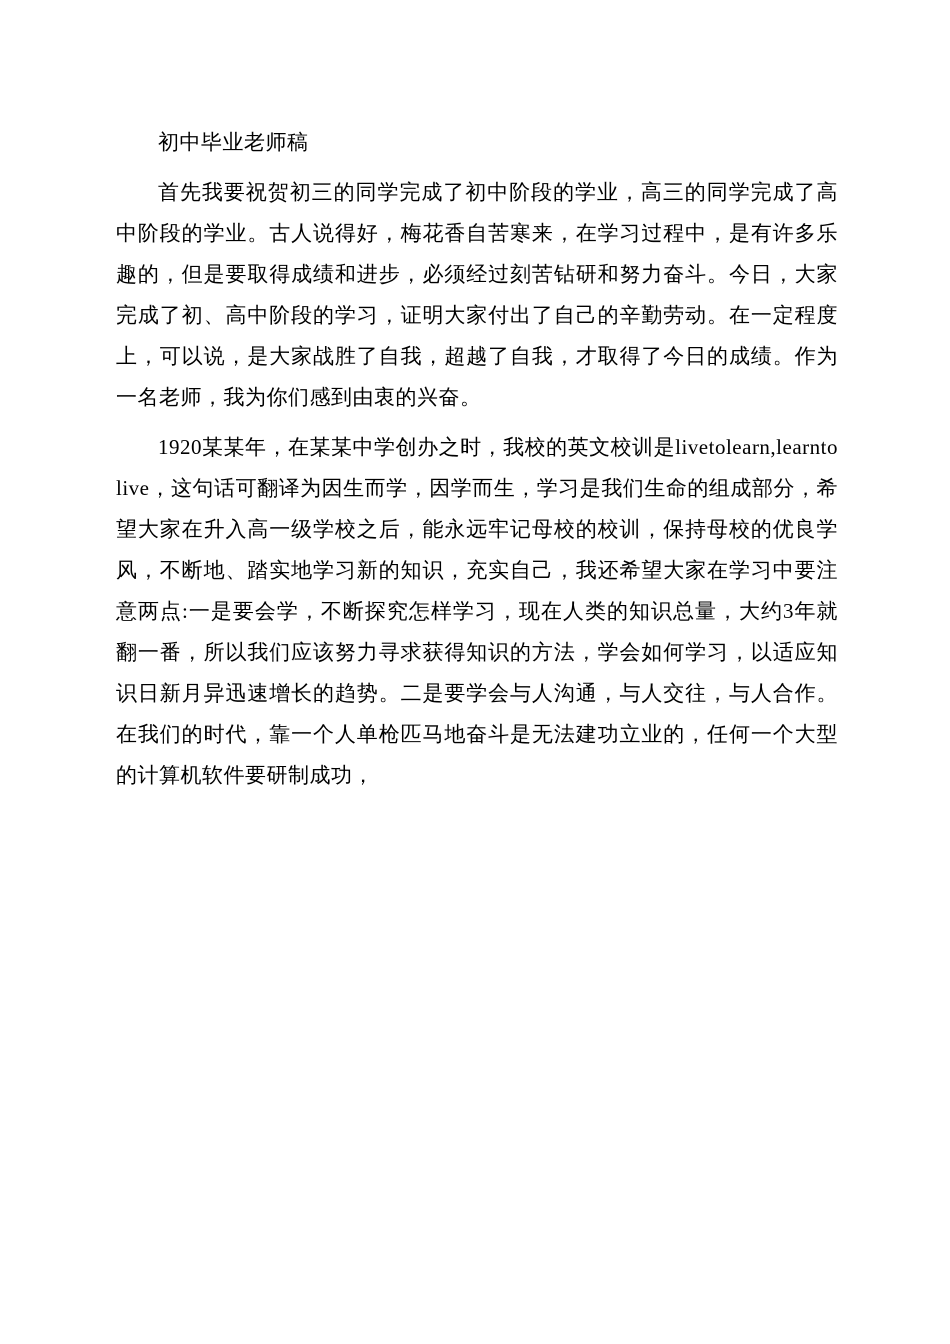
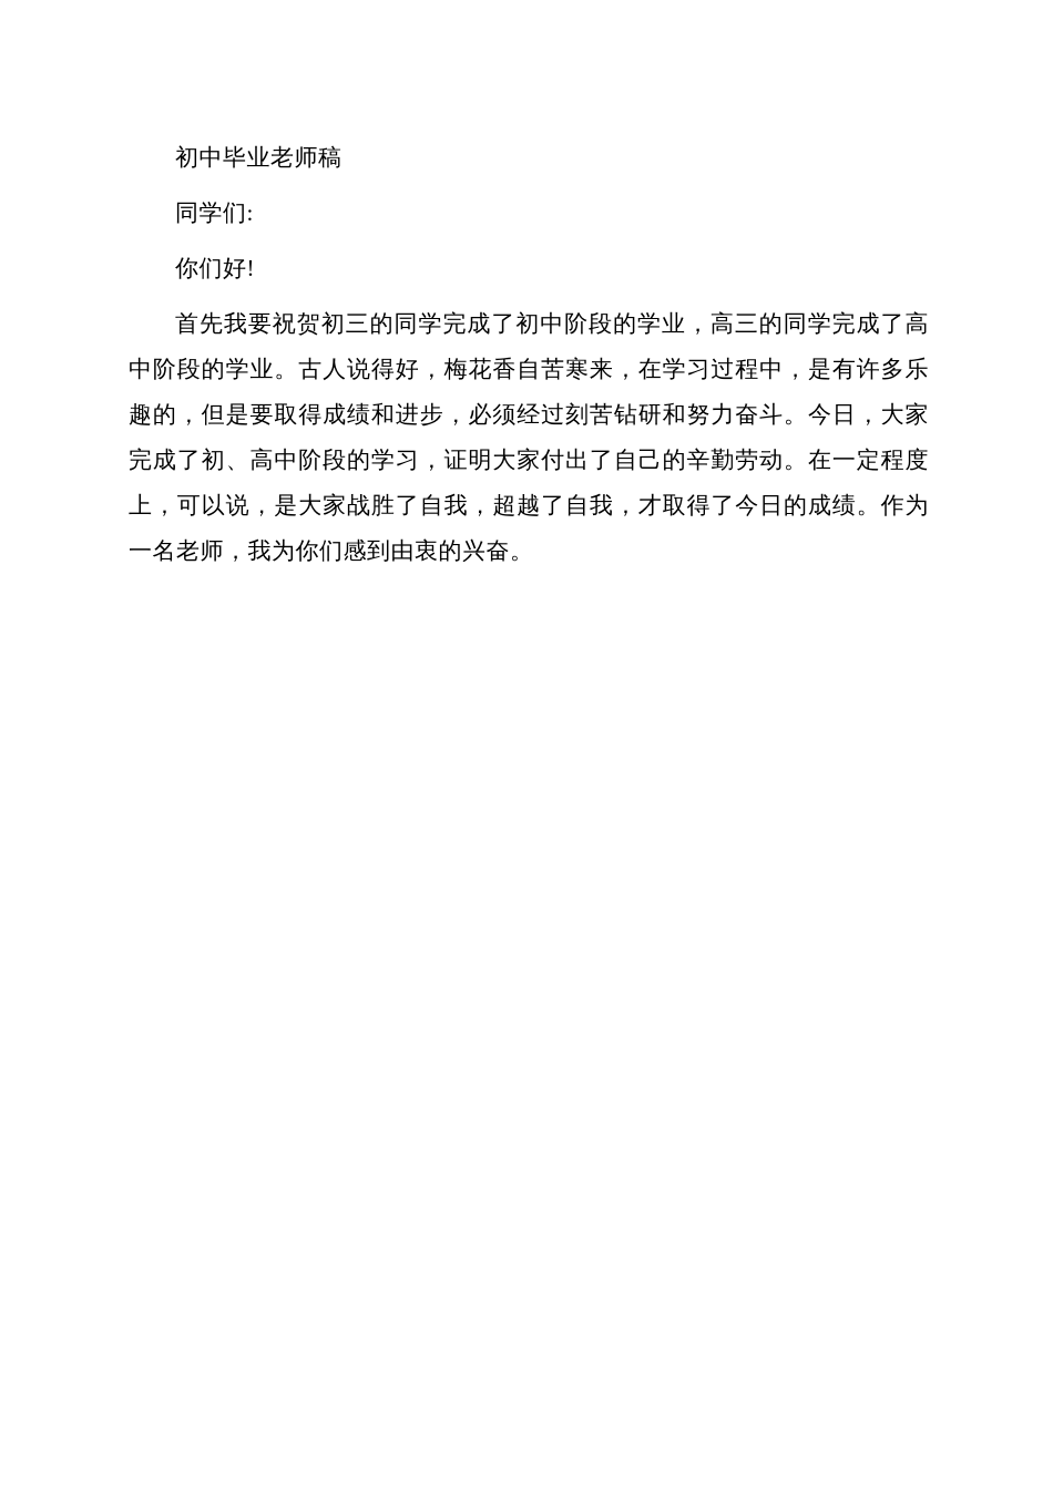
  初中毕业老师稿
+ 同学们:
+ 你们好!
  首先我要祝贺初三的同学完成了初中阶段的学业，高三的同学完成了高中阶段的学业。古人说得好，梅花香自苦寒来，在学习过程中，是有许多乐趣的，但是要取得成绩和进步，必须经过刻苦钻研和努力奋斗。今日，大家完成了初、高中阶段的学习，证明大家付出了自己的辛勤劳动。在一定程度上，可以说，是大家战胜了自我，超越了自我，才取得了今日的成绩。作为一名老师，我为你们感到由衷的兴奋。
- 1920某某年，在某某中学创办之时，我校的英文校训是livetolearn,learntolive，这句话可翻译为因生而学，因学而生，学习是我们生命的组成部分，希望大家在升入高一级学校之后，能永远牢记母校的校训，保持母校的优良学风，不断地、踏实地学习新的知识，充实自己，我还希望大家在学习中要注意两点:一是要会学，不断探究怎样学习，现在人类的知识总量，大约3年就翻一番，所以我们应该努力寻求获得知识的方法，学会如何学习，以适应知识日新月异迅速增长的趋势。二是要学会与人沟通，与人交往，与人合作。在我们的时代，靠一个人单枪匹马地奋斗是无法建功立业的，任何一个大型的计算机软件要研制成功，
